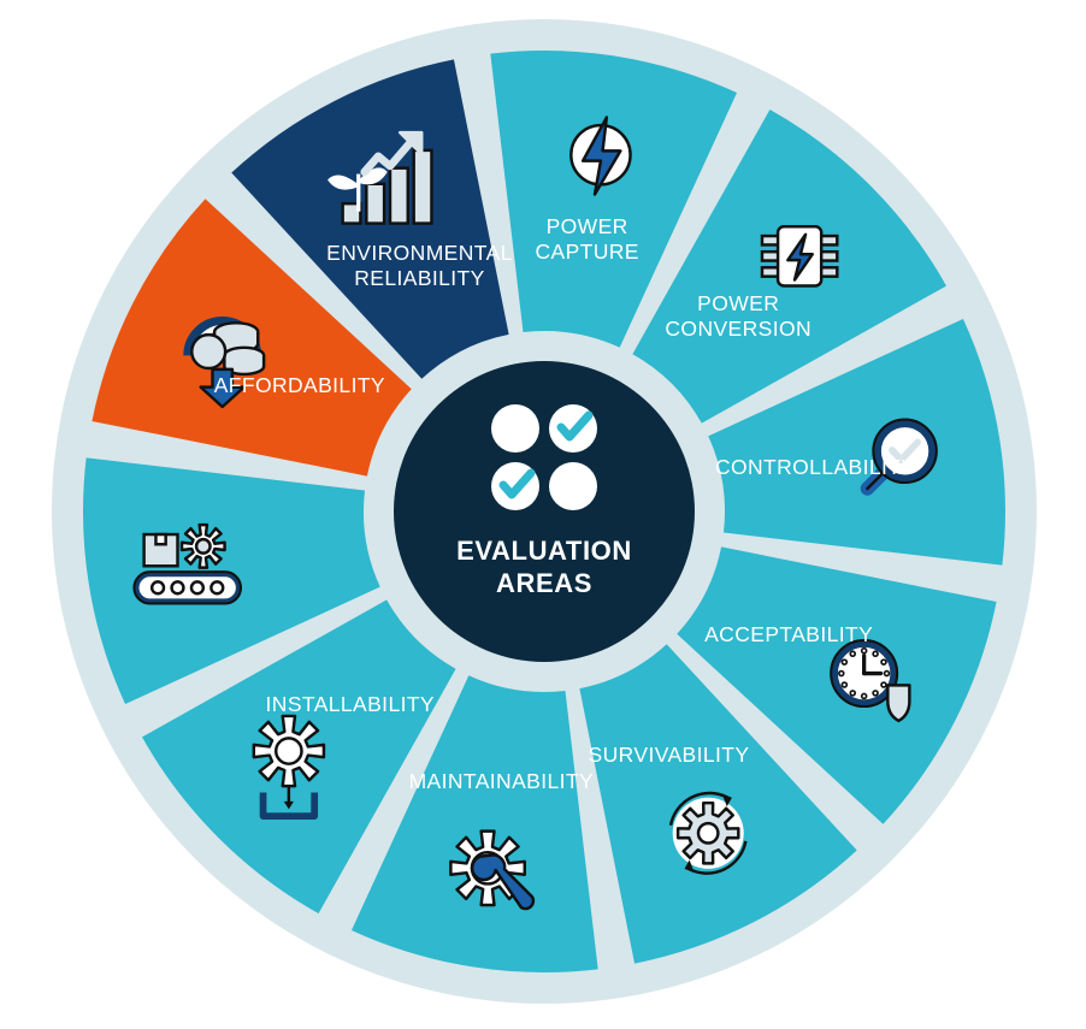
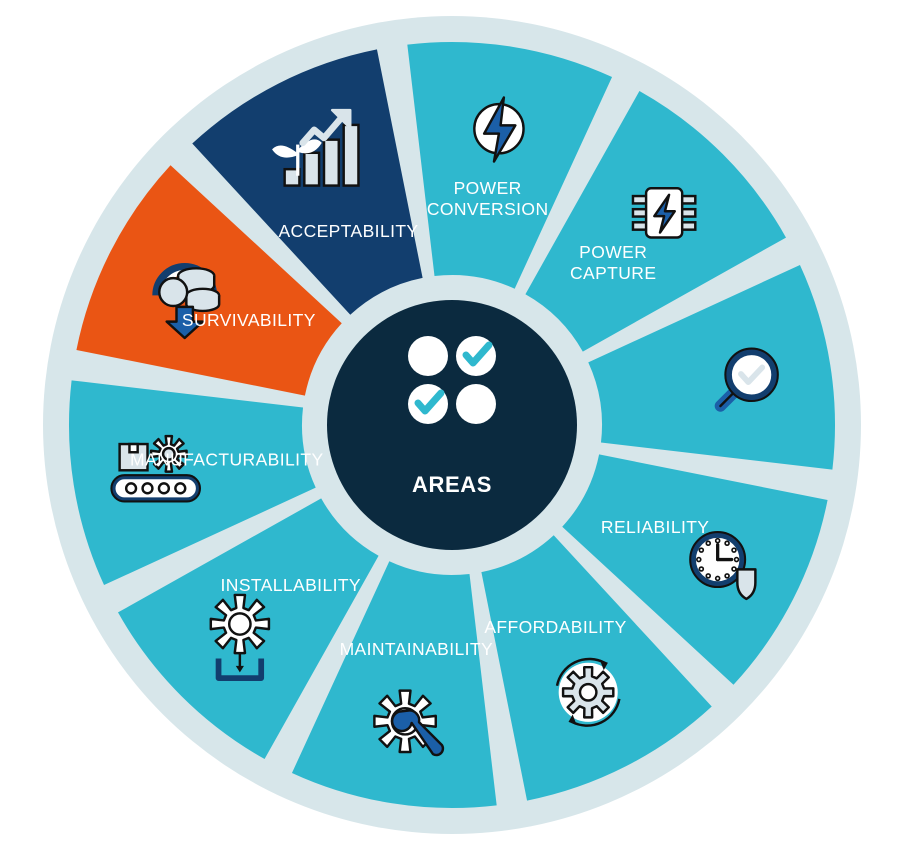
  POWER
- CAPTURE
+ CONVERSION
  POWER
- CONVERSION
+ CAPTURE
- CONTROLLABILITY
- ACCEPTABILITY
+ RELIABILITY
- SURVIVABILITY
+ AFFORDABILITY
  MAINTAINABILITY
  INSTALLABILITY
+ MANUFACTURABILITY
- AFFORDABILITY
+ SURVIVABILITY
- ENVIRONMENTAL
- RELIABILITY
+ ACCEPTABILITY
- EVALUATION
  AREAS
